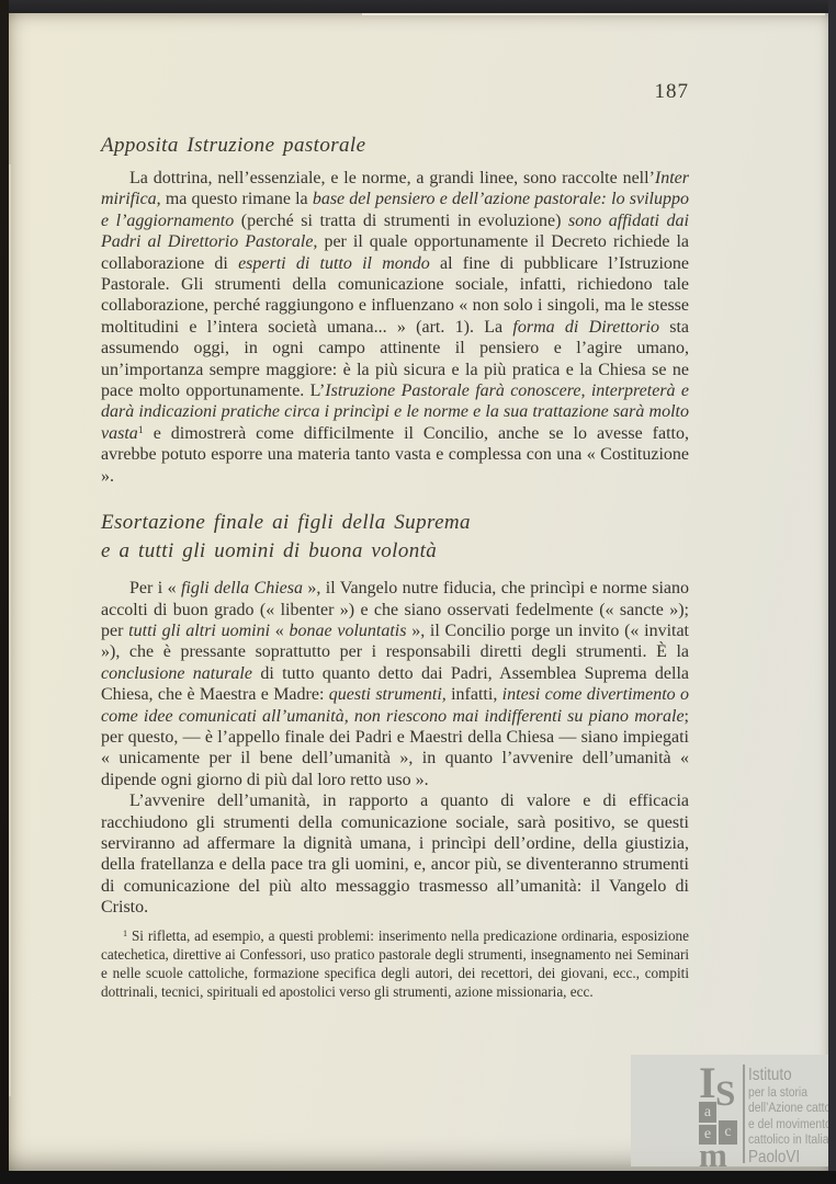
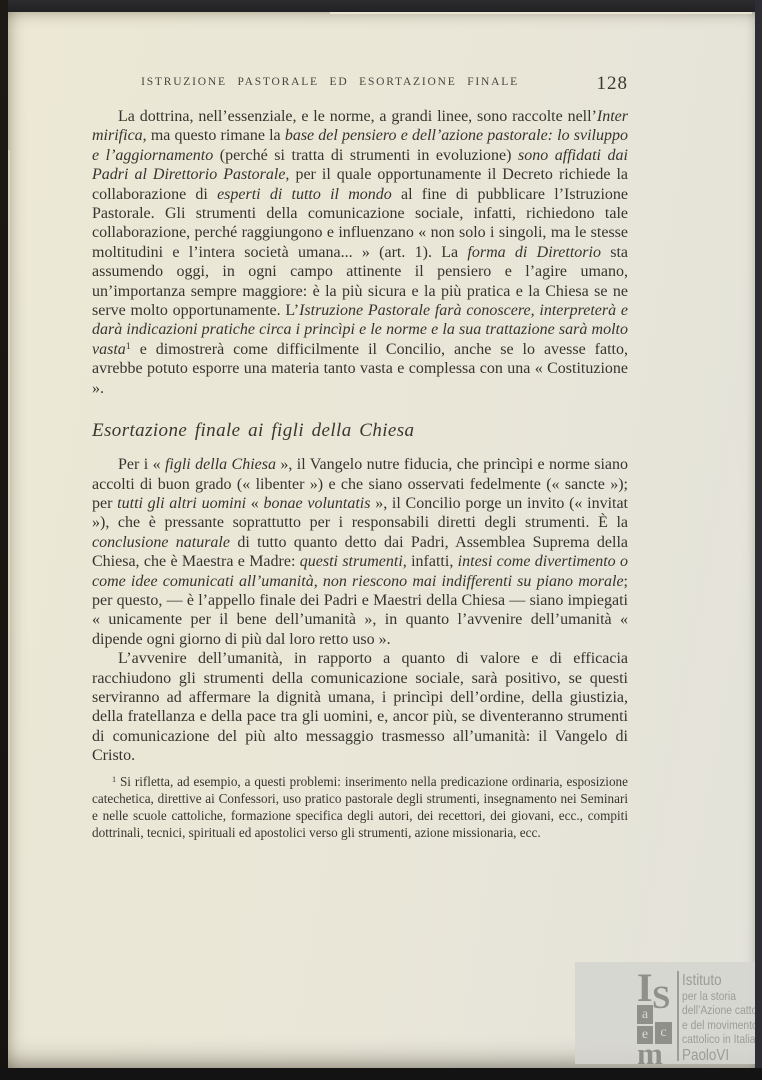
+ ISTRUZIONE PASTORALE ED ESORTAZIONE FINALE
- 187
+ 128
- Apposita Istruzione pastorale
- La dottrina, nell’essenziale, e le norme, a grandi linee, sono raccolte nell’Inter mirifica, ma questo rimane la base del pensiero e dell’azione pastorale: lo sviluppo e l’aggiornamento (perché si tratta di strumenti in evoluzione) sono affidati dai Padri al Direttorio Pastorale, per il quale opportunamente il Decreto richiede la collaborazione di esperti di tutto il mondo al fine di pubblicare l’Istruzione Pastorale. Gli strumenti della comunicazione sociale, infatti, richiedono tale collaborazione, perché raggiungono e influenzano « non solo i singoli, ma le stesse moltitudini e l’intera società umana... » (art. 1). La forma di Direttorio sta assumendo oggi, in ogni campo attinente il pensiero e l’agire umano, un’importanza sempre maggiore: è la più sicura e la più pratica e la Chiesa se ne pace molto opportunamente. L’Istruzione Pastorale farà conoscere, interpreterà e darà indicazioni pratiche circa i princìpi e le norme e la sua trattazione sarà molto vasta1 e dimostrerà come difficilmente il Concilio, anche se lo avesse fatto, avrebbe potuto esporre una materia tanto vasta e complessa con una « Costituzione ».
+ La dottrina, nell’essenziale, e le norme, a grandi linee, sono raccolte nell’Inter mirifica, ma questo rimane la base del pensiero e dell’azione pastorale: lo sviluppo e l’aggiornamento (perché si tratta di strumenti in evoluzione) sono affidati dai Padri al Direttorio Pastorale, per il quale opportunamente il Decreto richiede la collaborazione di esperti di tutto il mondo al fine di pubblicare l’Istruzione Pastorale. Gli strumenti della comunicazione sociale, infatti, richiedono tale collaborazione, perché raggiungono e influenzano « non solo i singoli, ma le stesse moltitudini e l’intera società umana... » (art. 1). La forma di Direttorio sta assumendo oggi, in ogni campo attinente il pensiero e l’agire umano, un’importanza sempre maggiore: è la più sicura e la più pratica e la Chiesa se ne serve molto opportunamente. L’Istruzione Pastorale farà conoscere, interpreterà e darà indicazioni pratiche circa i princìpi e le norme e la sua trattazione sarà molto vasta1 e dimostrerà come difficilmente il Concilio, anche se lo avesse fatto, avrebbe potuto esporre una materia tanto vasta e complessa con una « Costituzione ».
- Esortazione finale ai figli della Suprema
+ Esortazione finale ai figli della Chiesa
- e a tutti gli uomini di buona volontà
  Per i « figli della Chiesa », il Vangelo nutre fiducia, che princìpi e norme siano accolti di buon grado (« libenter ») e che siano osservati fedelmente (« sancte »); per tutti gli altri uomini « bonae voluntatis », il Concilio porge un invito (« invitat »), che è pressante soprattutto per i responsabili diretti degli strumenti. È la conclusione naturale di tutto quanto detto dai Padri, Assemblea Suprema della Chiesa, che è Maestra e Madre: questi strumenti, infatti, intesi come divertimento o come idee comunicati all’umanità, non riescono mai indifferenti su piano morale; per questo, — è l’appello finale dei Padri e Maestri della Chiesa — siano impiegati « unicamente per il bene dell’umanità », in quanto l’avvenire dell’umanità « dipende ogni giorno di più dal loro retto uso ».
  L’avvenire dell’umanità, in rapporto a quanto di valore e di efficacia racchiudono gli strumenti della comunicazione sociale, sarà positivo, se questi serviranno ad affermare la dignità umana, i princìpi dell’ordine, della giustizia, della fratellanza e della pace tra gli uomini, e, ancor più, se diventeranno strumenti di comunicazione del più alto messaggio trasmesso all’umanità: il Vangelo di Cristo.
  1 Si rifletta, ad esempio, a questi problemi: inserimento nella predicazione ordinaria, esposizione catechetica, direttive ai Confessori, uso pratico pastorale degli strumenti, insegnamento nei Seminari e nelle scuole cattoliche, formazione specifica degli autori, dei recettori, dei giovani, ecc., compiti dottrinali, tecnici, spirituali ed apostolici verso gli strumenti, azione missionaria, ecc.
  I
  S
  a
  e
  c
  m
  Istituto
  per la storia
  dell’Azione catt
  e del moviment
  cattolico in Italia
  PaoloVI
